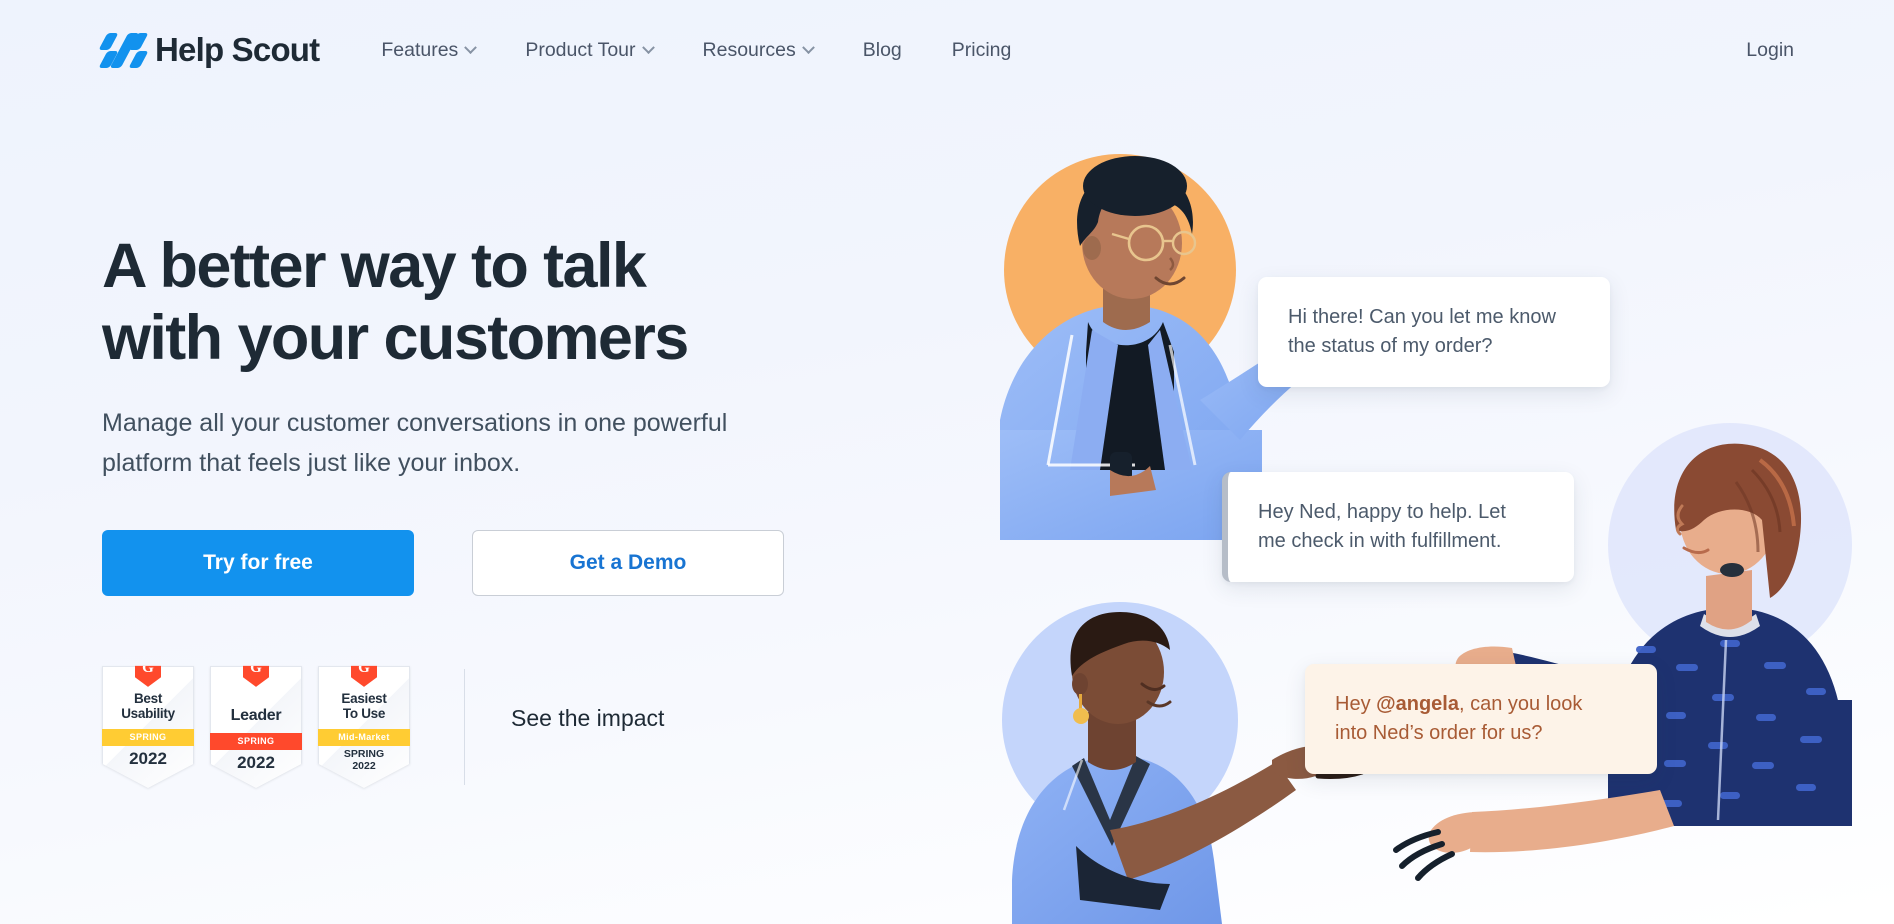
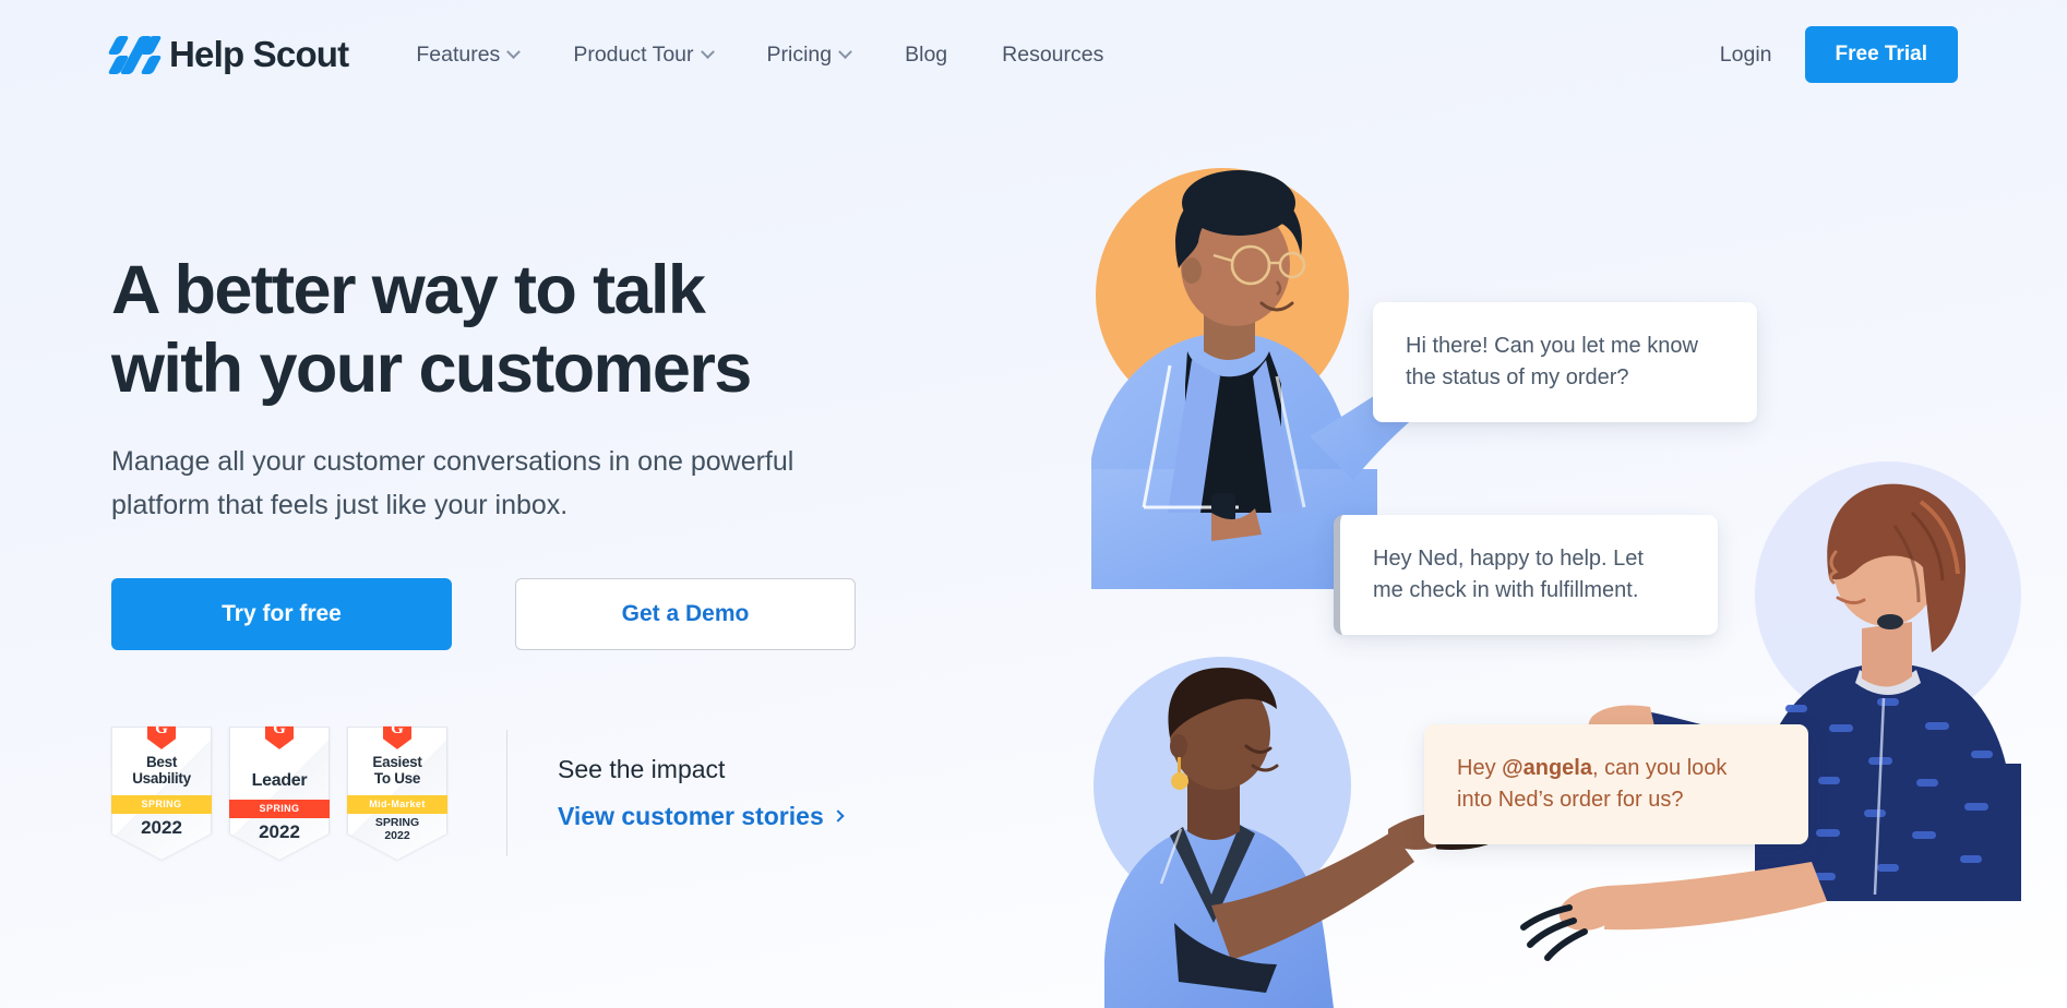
  Help Scout
  Features
  Product Tour
- Resources
+ Pricing
  Blog
- Pricing
+ Resources
  Login
+ Free Trial
  A better way to talk with your customers
  Manage all your customer conversations in one powerful platform that feels just like your inbox.
  Try for free
  Get a Demo
  G
  Best
  Usability
  SPRING
  2022
  G
  Leader
  SPRING
  2022
  G
  Easiest
  To Use
  Mid-Market
  SPRING
  2022
  See the impact
+ View customer stories
  Hi there! Can you let me know
  the status of my order?
  Hey Ned, happy to help. Let
  me check in with fulfillment.
  Hey @angela, can you look
  into Ned’s order for us?
